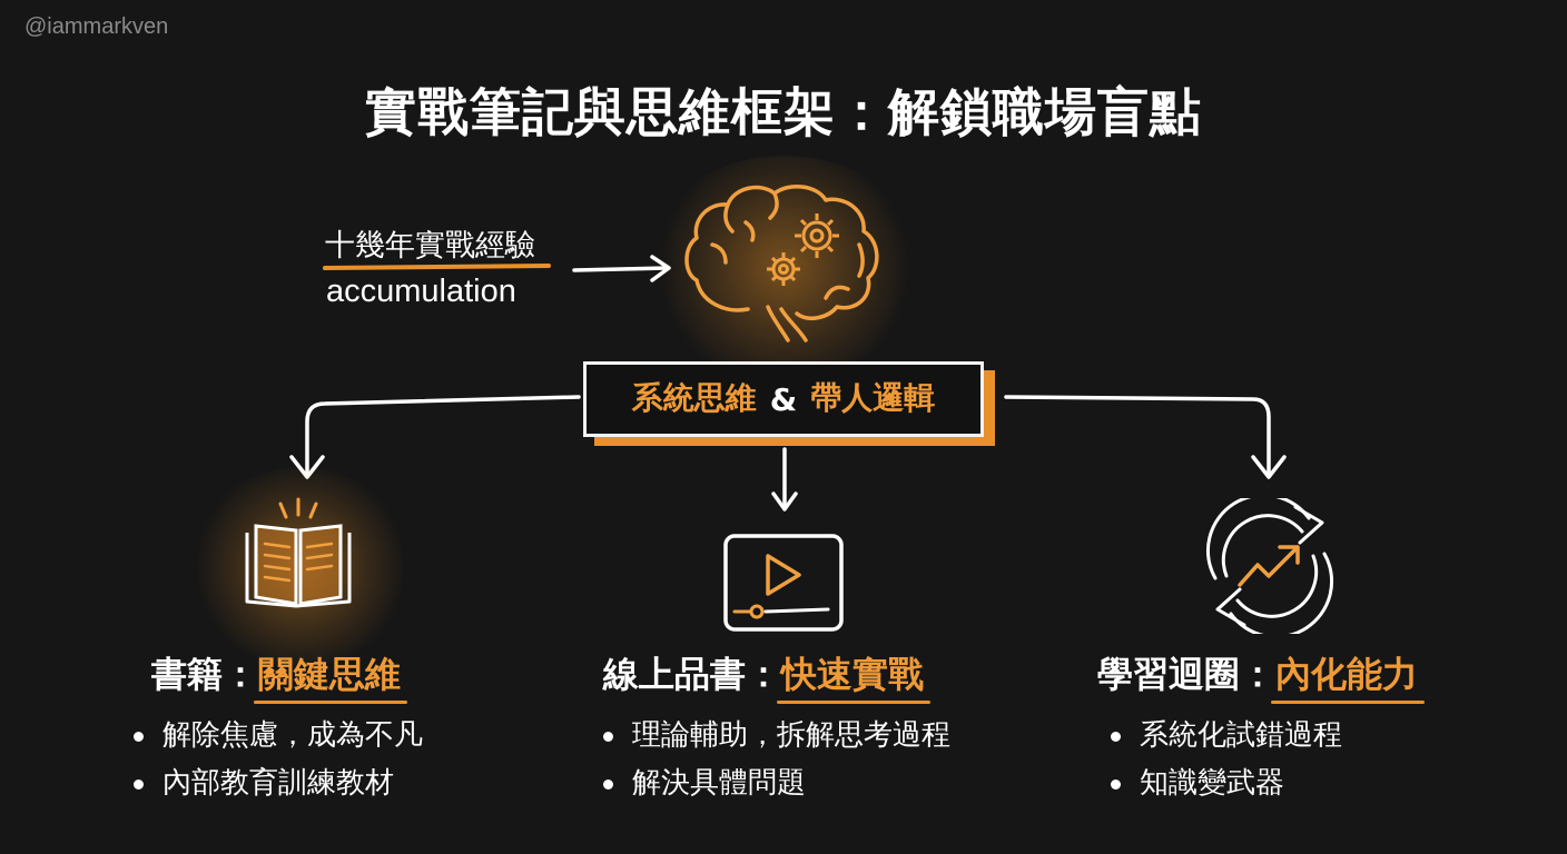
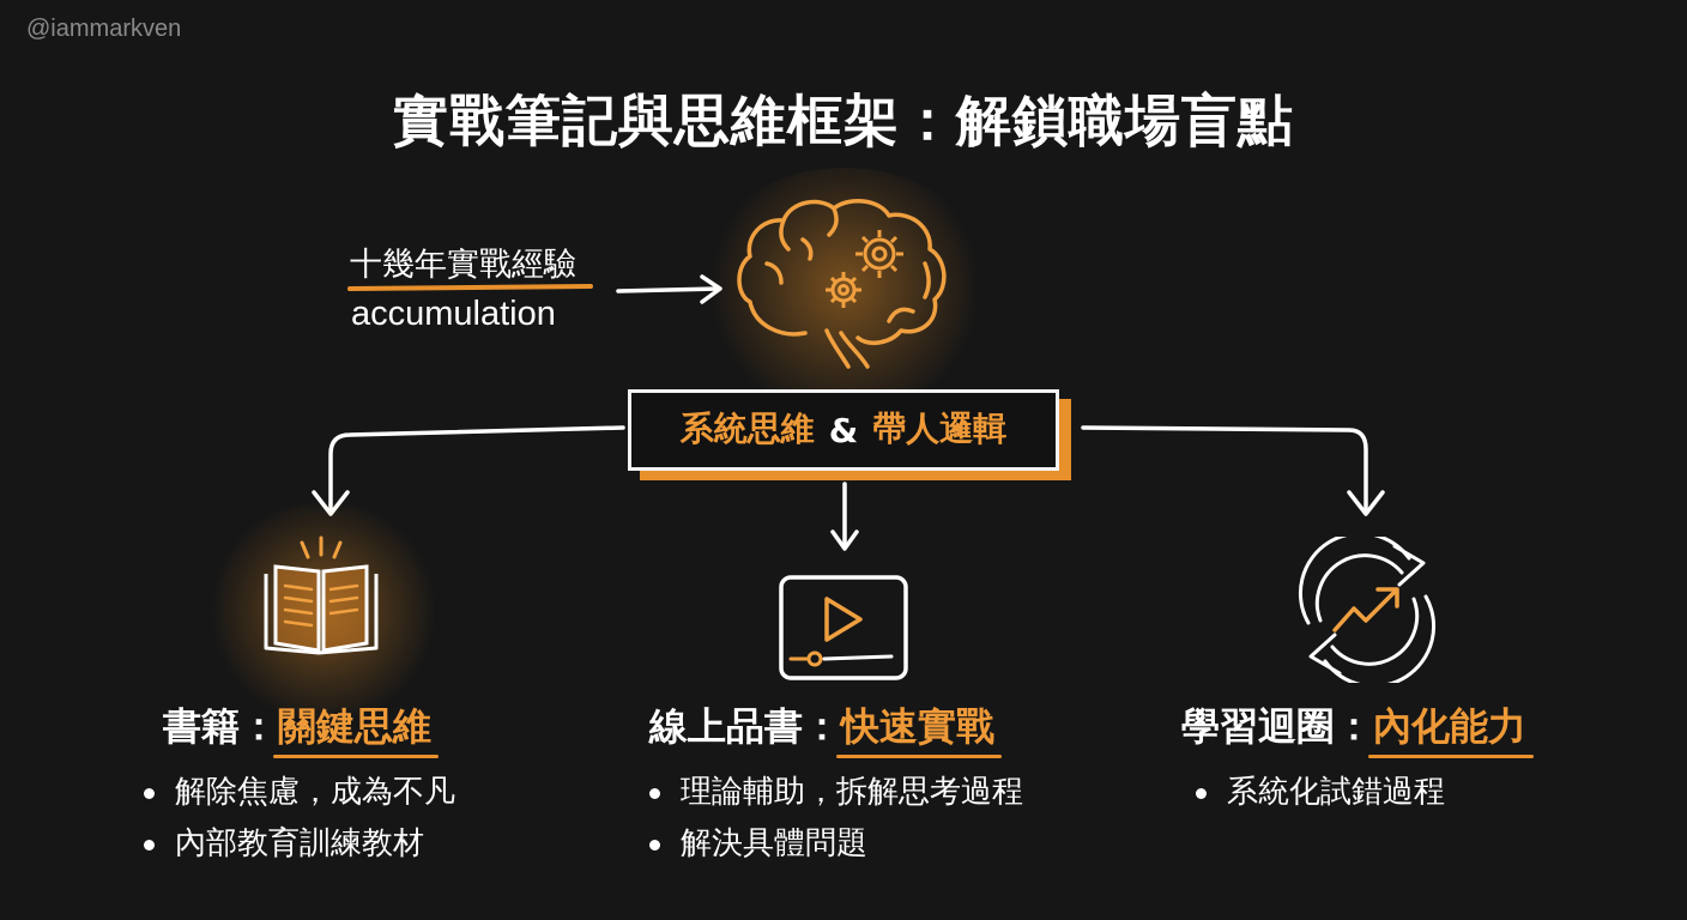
  @iammarkven
  實戰筆記與思維框架：解鎖職場盲點
  十幾年實戰經驗
  accumulation
  系統思維
  &
  帶人邏輯
  書籍：關鍵思維
  解除焦慮，成為不凡
  內部教育訓練教材
  線上品書：快速實戰
  理論輔助，拆解思考過程
  解決具體問題
  學習迴圈：內化能力
  系統化試錯過程
- 知識變武器
